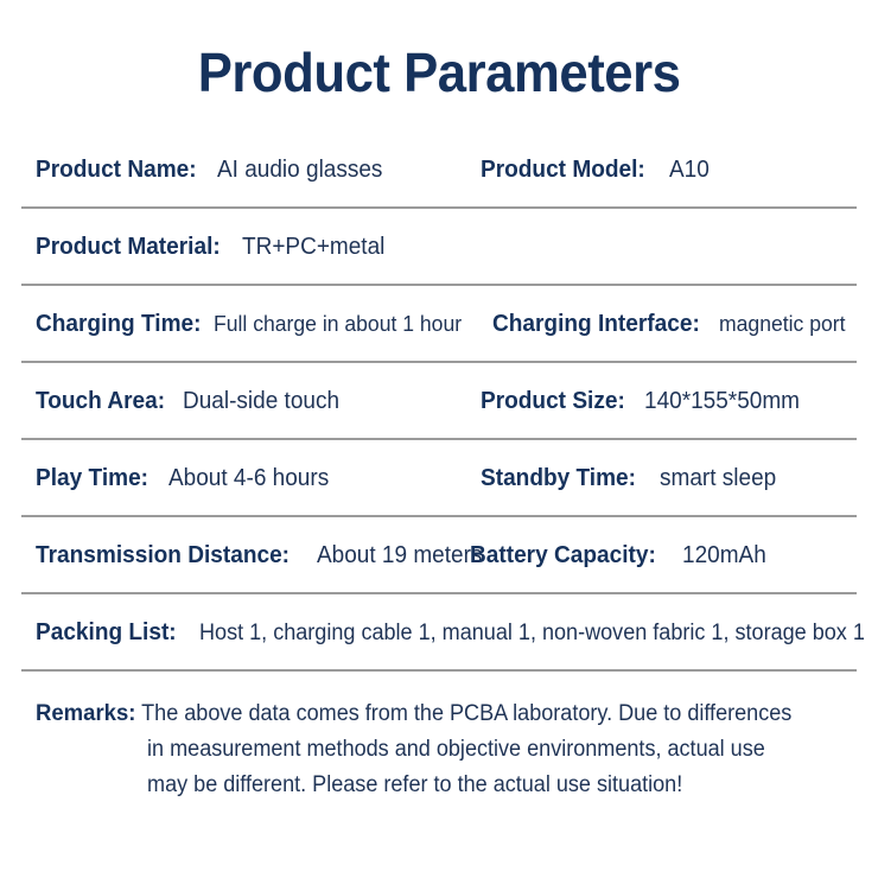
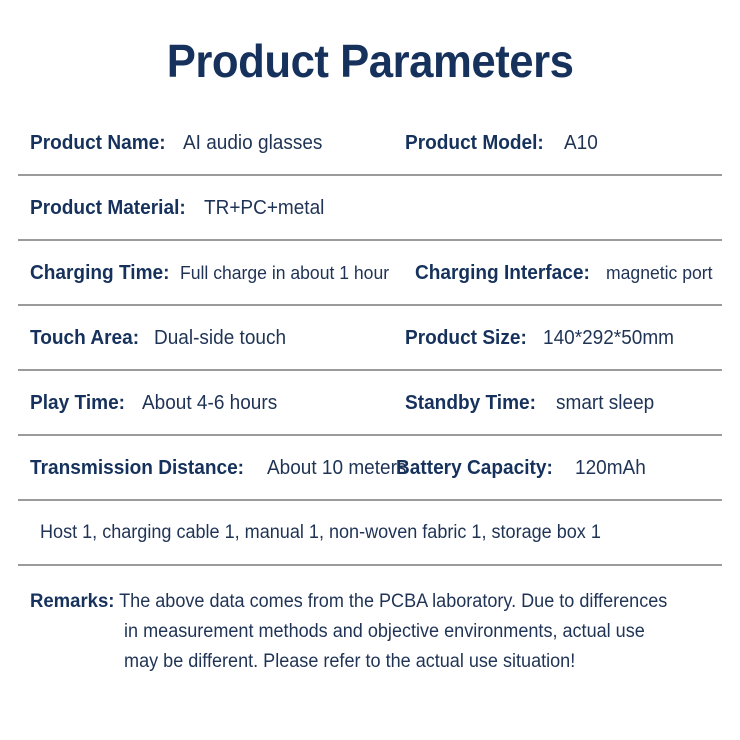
  Product Parameters
  Product Name:
  AI audio glasses
  Product Model:
  A10
  Product Material:
  TR+PC+metal
  Charging Time:
  Full charge in about 1 hour
  Charging Interface:
  magnetic port
  Touch Area:
  Dual-side touch
  Product Size:
- 140*155*50mm
+ 140*292*50mm
  Play Time:
  About 4-6 hours
  Standby Time:
  smart sleep
  Transmission Distance:
- About 19 meters
+ About 10 meters
  Battery Capacity:
  120mAh
- Packing List:
  Host 1, charging cable 1, manual 1, non-woven fabric 1, storage box 1
  Remarks: The above data comes from the PCBA laboratory. Due to differences
  in measurement methods and objective environments, actual use
  may be different. Please refer to the actual use situation!
